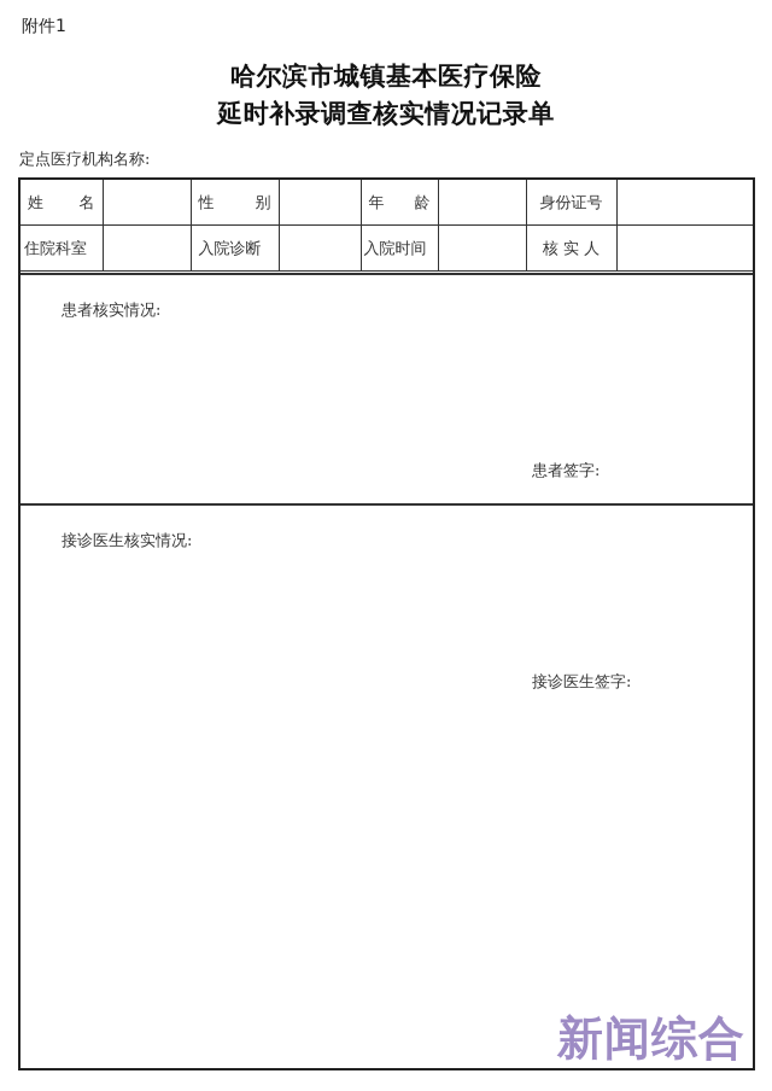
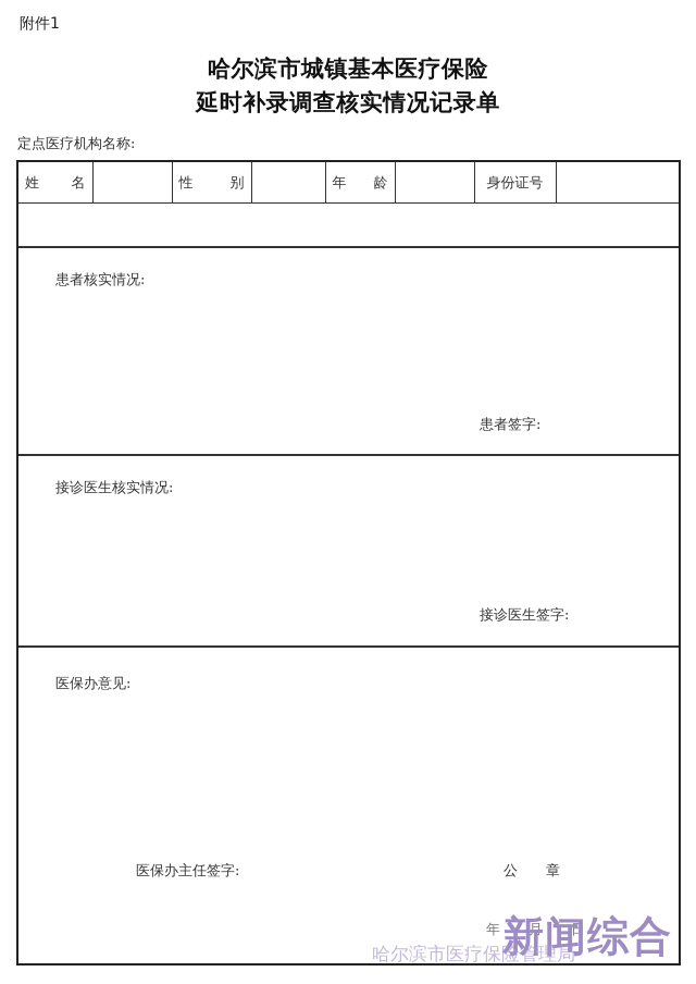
  附件1
  哈尔滨市城镇基本医疗保险
  延时补录调查核实情况记录单
  定点医疗机构名称:
  姓 名		性 别		年 龄		身份证号
- 住院科室		入院诊断		入院时间		核 实 人
  患者核实情况:
  患者签字:
  接诊医生核实情况:
  接诊医生签字:
+ 医保办意见:
+ 医保办主任签字:
+ 公 章
+ 年 月 日
  新闻综合
+ 哈尔滨市医疗保险管理局
